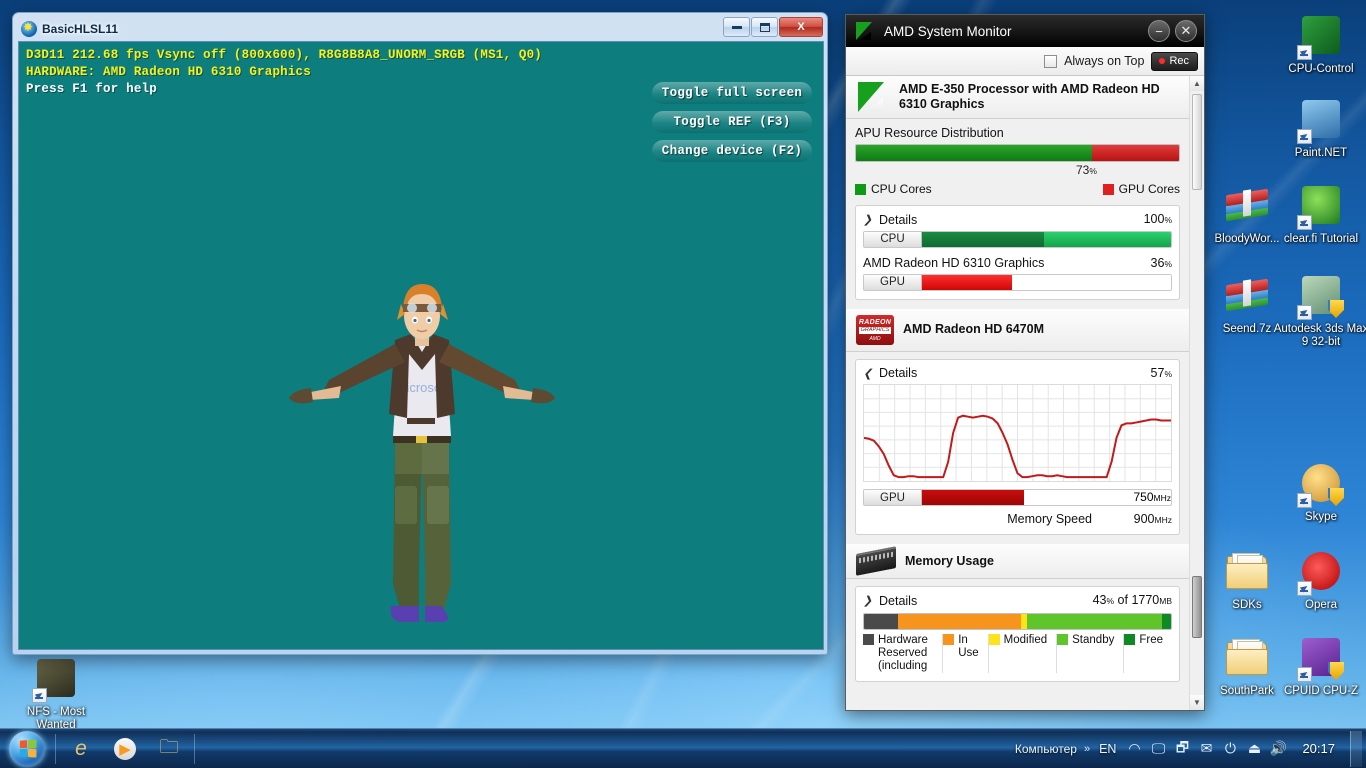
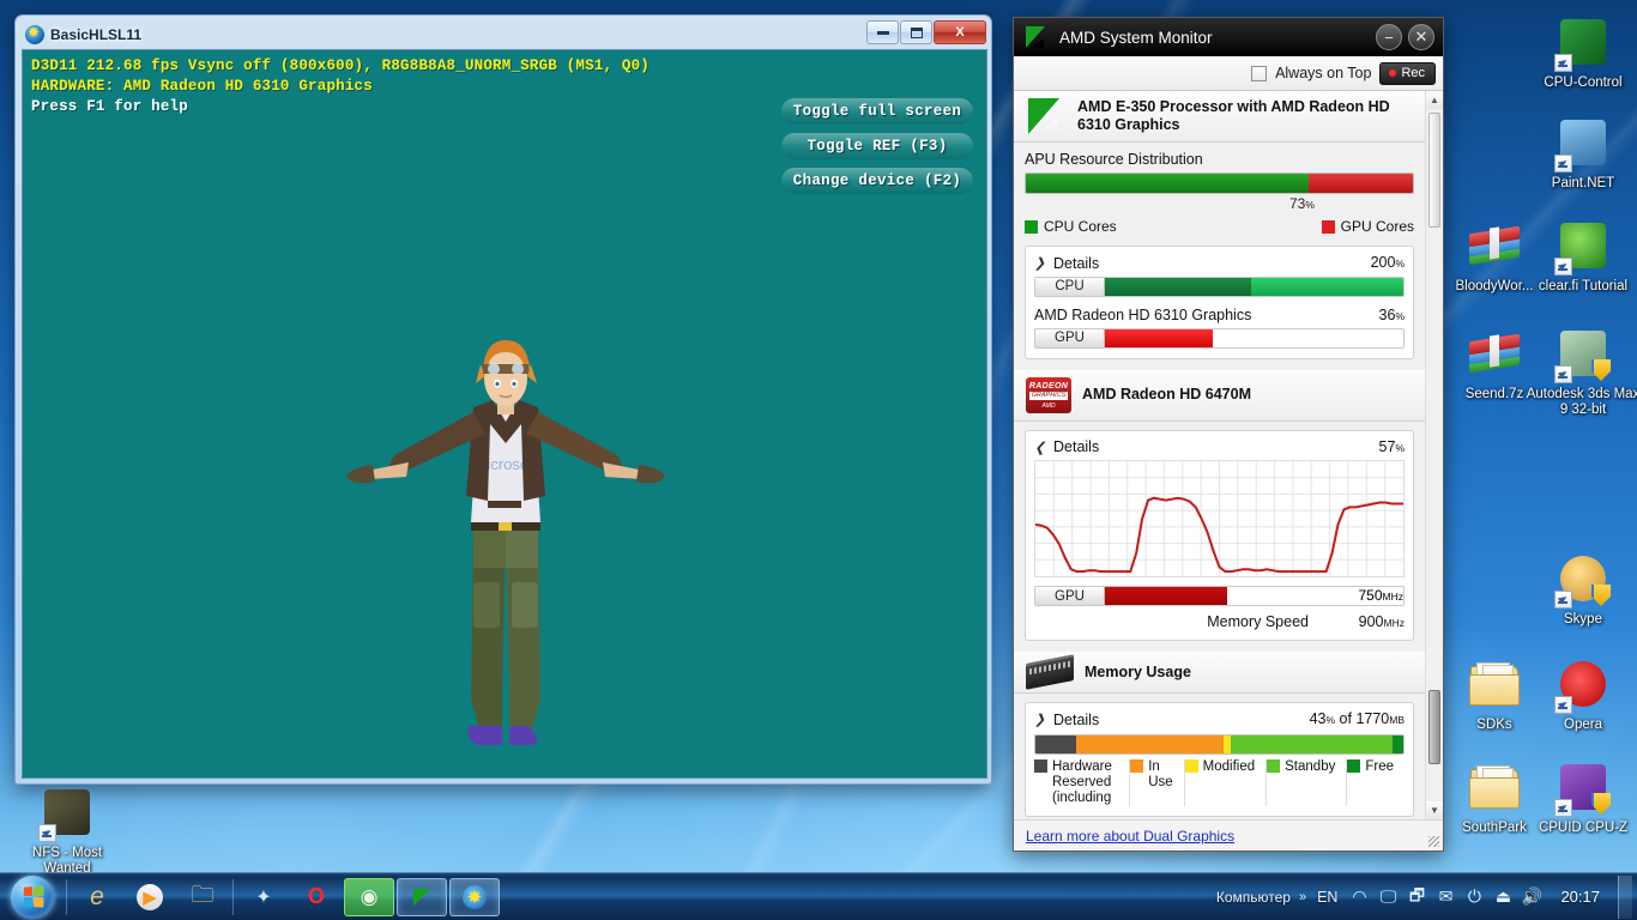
  CPU-Control
  Paint.NET
  BloodyWor...
  clear.fi Tutorial
  Seend.7z
  Autodesk 3ds Max 9 32-bit
  Skype
  SDKs
  Opera
  SouthPark
  CPUID CPU-Z
  NFS - Most Wanted
  BasicHLSL11
  X
  D3D11 212.68 fps Vsync off (800x600), R8G8B8A8_UNORM_SRGB (MS1, Q0)
  HARDWARE: AMD Radeon HD 6310 Graphics
  Press F1 for help
  Toggle full screen
  Toggle REF (F3)
  Change device (F2)
  AMD System Monitor
  −
  ✕
  Always on Top
  Rec
  AMD E-350 Processor with AMD Radeon HD 6310 Graphics
  APU Resource Distribution
  73%
  CPU Cores
  GPU Cores
  ❯
  Details
- 100%
+ 200%
  CPU
  AMD Radeon HD 6310 Graphics
  36%
  GPU
  AMD Radeon HD 6470M
  ❮
  Details
  57%
  GPU
  750MHz
  Memory Speed
  900MHz
  Memory Usage
  ❯
  Details
  43% of 1770MB
  Hardware Reserved (including
  In Use
  Modified
  Standby
  Free
  ▲
  ▼
+ Learn more about Dual Graphics
  e
  ▶
  🗀
+ ✦
+ O
+ ◉
+ ◤
+ ✸
  Компьютер
  »
  EN
  ◠
  🖵
  🗗
  ✉
  ⏻
  ⏏
  🔊
  20:17
